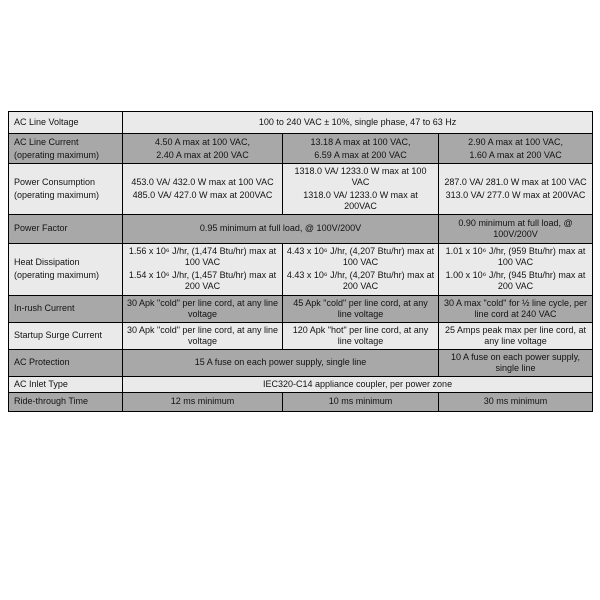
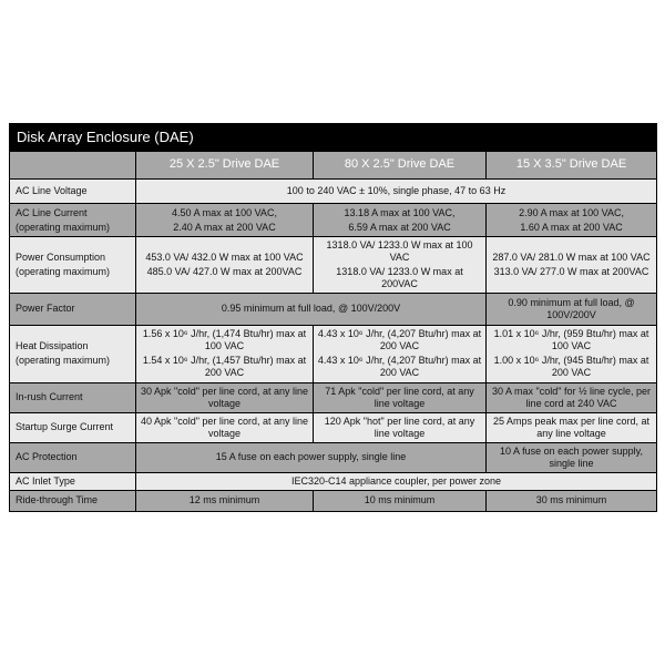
+ Disk Array Enclosure (DAE)
+ 	25 X 2.5" Drive DAE	80 X 2.5" Drive DAE	15 X 3.5" Drive DAE
  AC Line Voltage	100 to 240 VAC ± 10%, single phase, 47 to 63 Hz
  AC Line Current(operating maximum)	4.50 A max at 100 VAC,2.40 A max at 200 VAC	13.18 A max at 100 VAC,6.59 A max at 200 VAC	2.90 A max at 100 VAC,1.60 A max at 200 VAC
  Power Consumption(operating maximum)	453.0 VA/ 432.0 W max at 100 VAC485.0 VA/ 427.0 W max at 200VAC	1318.0 VA/ 1233.0 W max at 100 VAC1318.0 VA/ 1233.0 W max at 200VAC	287.0 VA/ 281.0 W max at 100 VAC313.0 VA/ 277.0 W max at 200VAC
  Power Factor	0.95 minimum at full load, @ 100V/200V	0.90 minimum at full load, @ 100V/200V
- Heat Dissipation(operating maximum)	1.56 x 10⁶ J/hr, (1,474 Btu/hr) max at 100 VAC1.54 x 10⁶ J/hr, (1,457 Btu/hr) max at 200 VAC	4.43 x 10⁶ J/hr, (4,207 Btu/hr) max at 100 VAC4.43 x 10⁶ J/hr, (4,207 Btu/hr) max at 200 VAC	1.01 x 10⁶ J/hr, (959 Btu/hr) max at 100 VAC1.00 x 10⁶ J/hr, (945 Btu/hr) max at 200 VAC
+ Heat Dissipation(operating maximum)	1.56 x 10⁶ J/hr, (1,474 Btu/hr) max at 100 VAC1.54 x 10⁶ J/hr, (1,457 Btu/hr) max at 200 VAC	4.43 x 10⁶ J/hr, (4,207 Btu/hr) max at 200 VAC4.43 x 10⁶ J/hr, (4,207 Btu/hr) max at 200 VAC	1.01 x 10⁶ J/hr, (959 Btu/hr) max at 100 VAC1.00 x 10⁶ J/hr, (945 Btu/hr) max at 200 VAC
- In-rush Current	30 Apk "cold" per line cord, at any line voltage	45 Apk "cold" per line cord, at any line voltage	30 A max "cold" for ½ line cycle, per line cord at 240 VAC
+ In-rush Current	30 Apk "cold" per line cord, at any line voltage	71 Apk "cold" per line cord, at any line voltage	30 A max "cold" for ½ line cycle, per line cord at 240 VAC
- Startup Surge Current	30 Apk "cold" per line cord, at any line voltage	120 Apk "hot" per line cord, at any line voltage	25 Amps peak max per line cord, at any line voltage
+ Startup Surge Current	40 Apk "cold" per line cord, at any line voltage	120 Apk "hot" per line cord, at any line voltage	25 Amps peak max per line cord, at any line voltage
  AC Protection	15 A fuse on each power supply, single line	10 A fuse on each power supply, single line
  AC Inlet Type	IEC320-C14 appliance coupler, per power zone
  Ride-through Time	12 ms minimum	10 ms minimum	30 ms minimum
